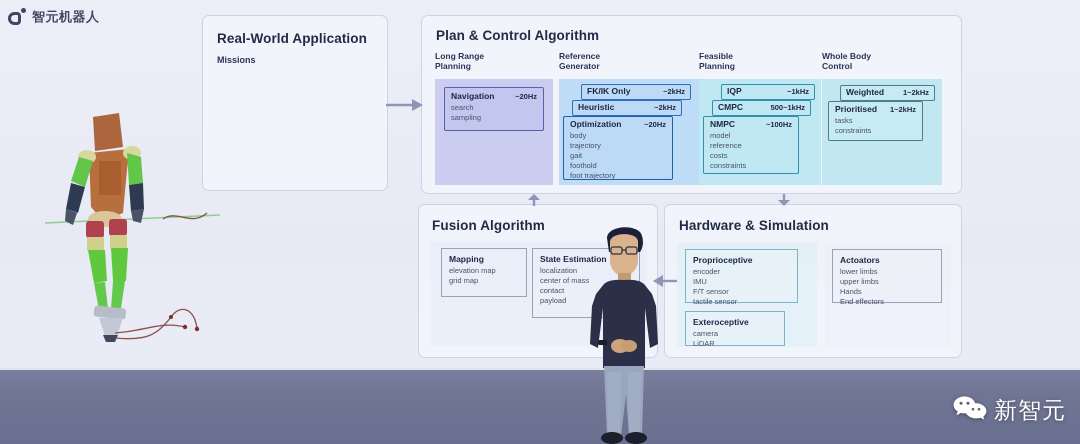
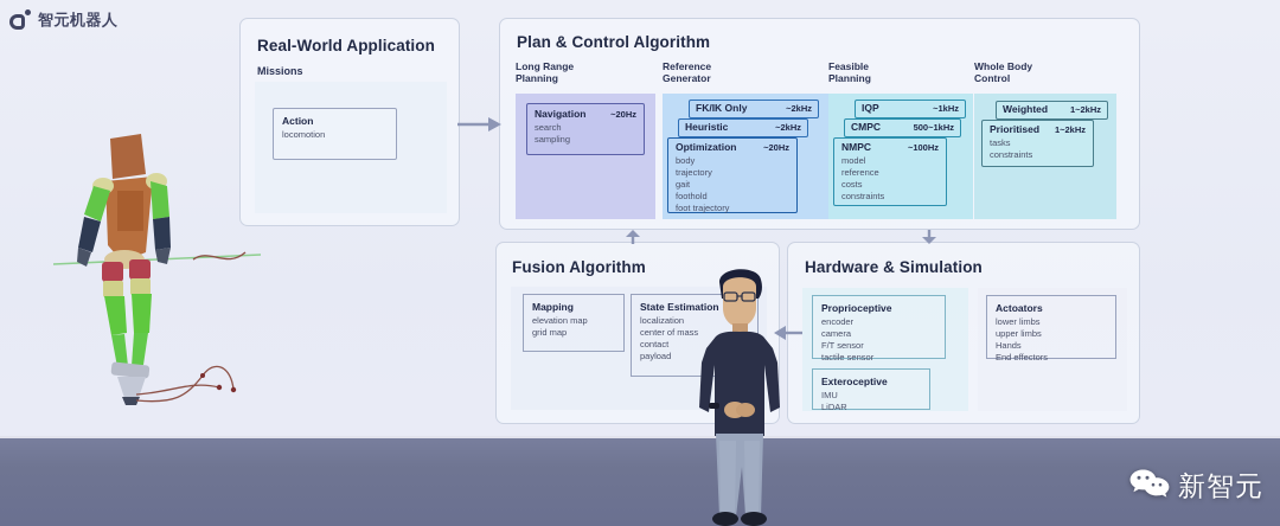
  智元机器人
  Real-World Application
  Missions
+ Action
+ locomotion
  Plan & Control Algorithm
  Long Range
  Planning
  Navigation
  ~20Hz
  search
  sampling
  Reference
  Generator
  FK/IK Only
  ~2kHz
  Heuristic
  ~2kHz
  Optimization
  ~20Hz
  body
  trajectory
  gait
  foothold
  foot trajectory
  Feasible
  Planning
  IQP
  ~1kHz
  CMPC
  500~1kHz
  NMPC
  ~100Hz
  model
  reference
  costs
  constraints
  Whole Body
  Control
  Weighted
  1~2kHz
  Prioritised
  1~2kHz
  tasks
  constraints
  Fusion Algorithm
  Mapping
  elevation map
  grid map
  State Estimation
  localization
  center of mass
  contact
  payload
  Hardware & Simulation
  Proprioceptive
  encoder
- IMU
+ camera
  F/T sensor
  tactile sensor
  Exteroceptive
- camera
+ IMU
  LiDAR
  Actoators
  lower limbs
  upper limbs
  Hands
  End effectors
  新智元
